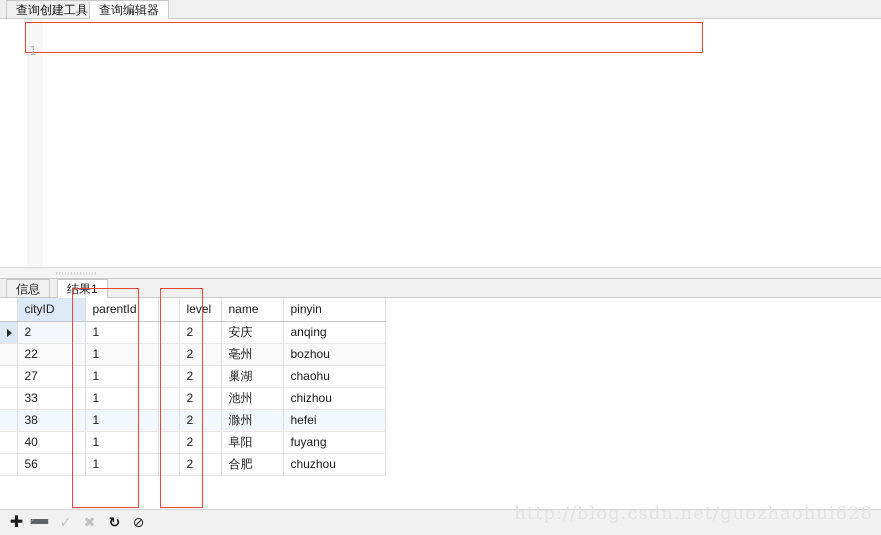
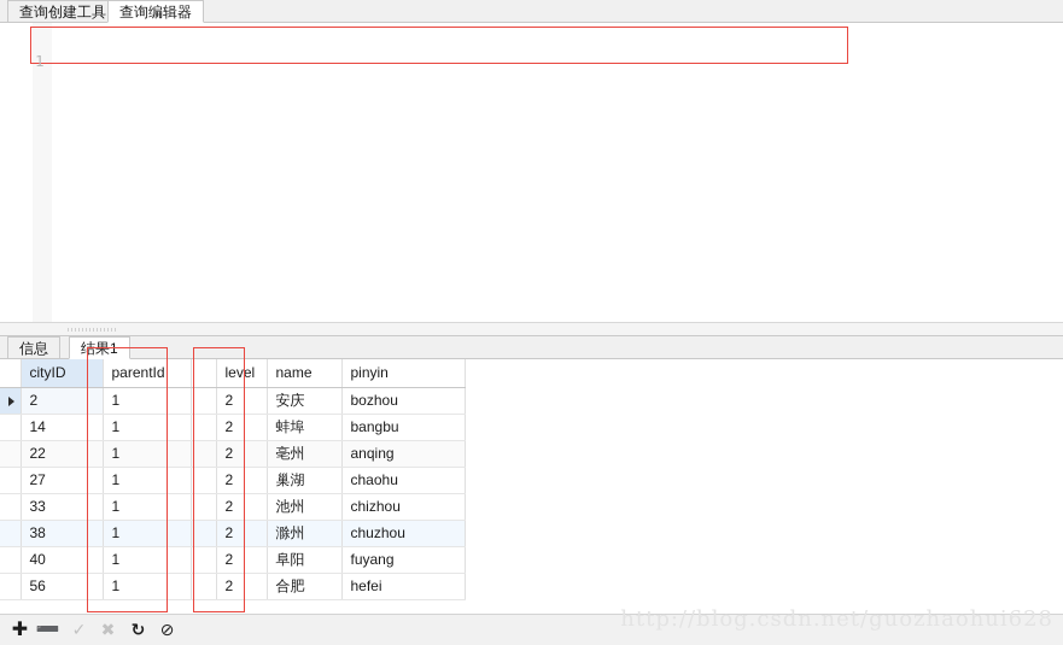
  查询创建工具
  查询编辑器
  1
  信息
  结果1
  	cityID	parentId		level	name	pinyin
- 	2	1		2	安庆	anqing
+ 	2	1		2	安庆	bozhou
+ 	14	1		2	蚌埠	bangbu
- 	22	1		2	亳州	bozhou
+ 	22	1		2	亳州	anqing
  	27	1		2	巢湖	chaohu
  	33	1		2	池州	chizhou
- 	38	1		2	滁州	hefei
+ 	38	1		2	滁州	chuzhou
  	40	1		2	阜阳	fuyang
- 	56	1		2	合肥	chuzhou
+ 	56	1		2	合肥	hefei
  ✚
  ➖
  ✓
  ✖
  ↻
  ⊘
  http://blog.csdn.net/guozhaohui628
